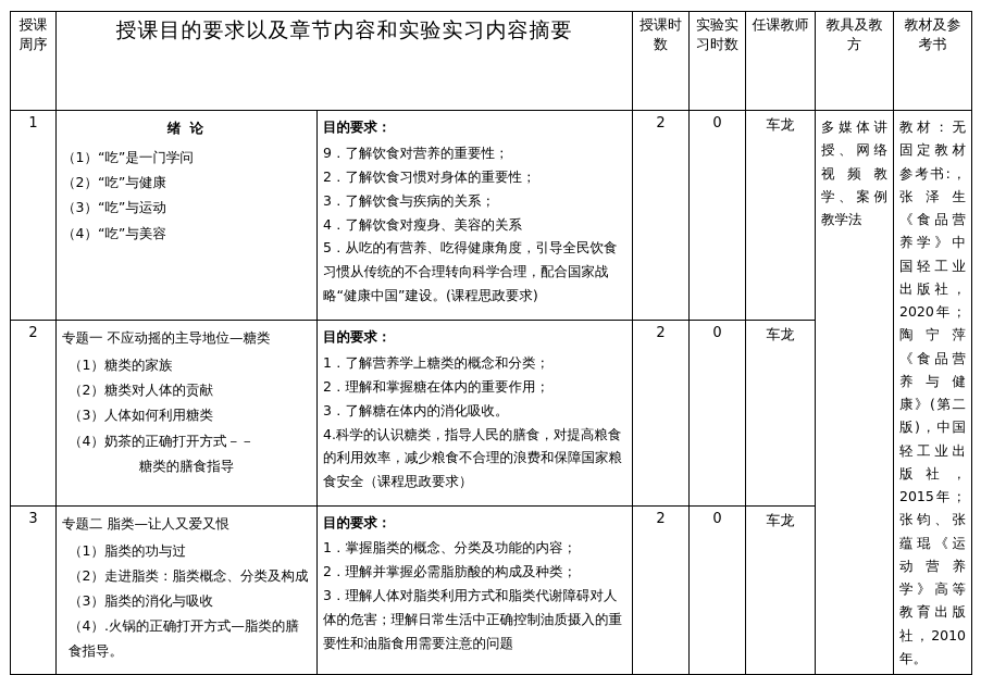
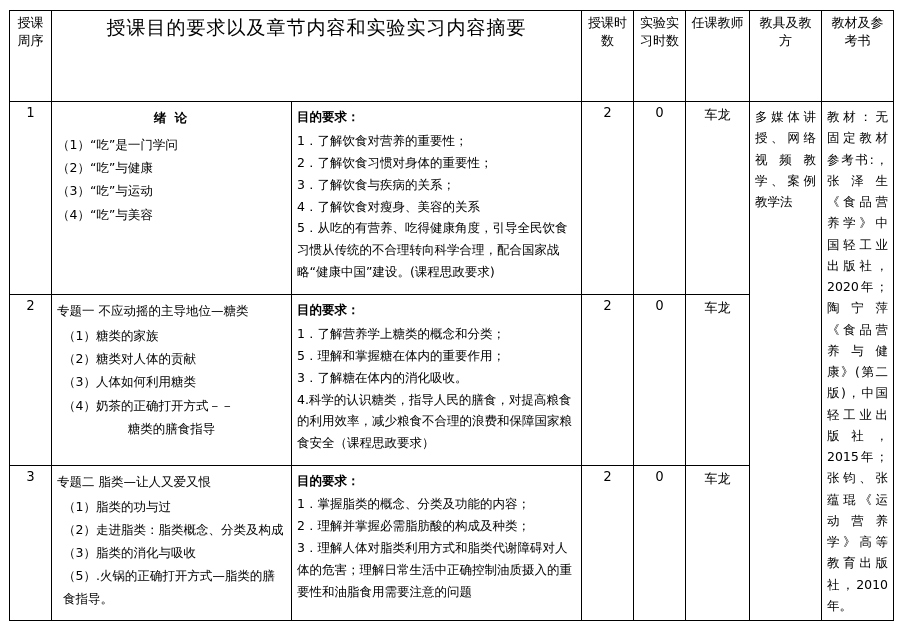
  授课周序	授课目的要求以及章节内容和实验实习内容摘要	授课时数	实验实习时数	任课教师	教具及教方	教材及参考书
- 1	绪 论 （1）“吃”是一门学问 （2）“吃”与健康 （3）“吃”与运动 （4）“吃”与美容	目的要求： 9．了解饮食对营养的重要性； 2．了解饮食习惯对身体的重要性； 3．了解饮食与疾病的关系； 4．了解饮食对瘦身、美容的关系 5．从吃的有营养、吃得健康角度，引导全民饮食习惯从传统的不合理转向科学合理，配合国家战略“健康中国”建设。(课程思政要求)	2	0	车龙	多媒体讲授、网络视频教学、案例教学法	教材：无固定教材参考书:，张泽生《食品营养学》中国轻工业出版社，2020年；陶宁萍《食品营养与健康》(第二版)，中国轻工业出版社， 2015年； 张钧、张蕴琨《运动营养学》高等教育出版社，2010年。
+ 1	绪 论 （1）“吃”是一门学问 （2）“吃”与健康 （3）“吃”与运动 （4）“吃”与美容	目的要求： 1．了解饮食对营养的重要性； 2．了解饮食习惯对身体的重要性； 3．了解饮食与疾病的关系； 4．了解饮食对瘦身、美容的关系 5．从吃的有营养、吃得健康角度，引导全民饮食习惯从传统的不合理转向科学合理，配合国家战略“健康中国”建设。(课程思政要求)	2	0	车龙	多媒体讲授、网络视频教学、案例教学法	教材：无固定教材参考书:，张泽生《食品营养学》中国轻工业出版社，2020年；陶宁萍《食品营养与健康》(第二版)，中国轻工业出版社， 2015年； 张钧、张蕴琨《运动营养学》高等教育出版社，2010年。
- 2	专题一 不应动摇的主导地位—糖类 （1）糖类的家族 （2）糖类对人体的贡献 （3）人体如何利用糖类 （4）奶茶的正确打开方式－－ 糖类的膳食指导	目的要求： 1．了解营养学上糖类的概念和分类； 2．理解和掌握糖在体内的重要作用； 3．了解糖在体内的消化吸收。 4.科学的认识糖类，指导人民的膳食，对提高粮食的利用效率，减少粮食不合理的浪费和保障国家粮食安全（课程思政要求）	2	0	车龙
+ 2	专题一 不应动摇的主导地位—糖类 （1）糖类的家族 （2）糖类对人体的贡献 （3）人体如何利用糖类 （4）奶茶的正确打开方式－－ 糖类的膳食指导	目的要求： 1．了解营养学上糖类的概念和分类； 5．理解和掌握糖在体内的重要作用； 3．了解糖在体内的消化吸收。 4.科学的认识糖类，指导人民的膳食，对提高粮食的利用效率，减少粮食不合理的浪费和保障国家粮食安全（课程思政要求）	2	0	车龙
- 3	专题二 脂类—让人又爱又恨 （1）脂类的功与过 （2）走进脂类：脂类概念、分类及构成 （3）脂类的消化与吸收 （4）.火锅的正确打开方式—脂类的膳食指导。	目的要求： 1．掌握脂类的概念、分类及功能的内容； 2．理解并掌握必需脂肪酸的构成及种类； 3．理解人体对脂类利用方式和脂类代谢障碍对人体的危害；理解日常生活中正确控制油质摄入的重要性和油脂食用需要注意的问题	2	0	车龙
+ 3	专题二 脂类—让人又爱又恨 （1）脂类的功与过 （2）走进脂类：脂类概念、分类及构成 （3）脂类的消化与吸收 （5）.火锅的正确打开方式—脂类的膳食指导。	目的要求： 1．掌握脂类的概念、分类及功能的内容； 2．理解并掌握必需脂肪酸的构成及种类； 3．理解人体对脂类利用方式和脂类代谢障碍对人体的危害；理解日常生活中正确控制油质摄入的重要性和油脂食用需要注意的问题	2	0	车龙
